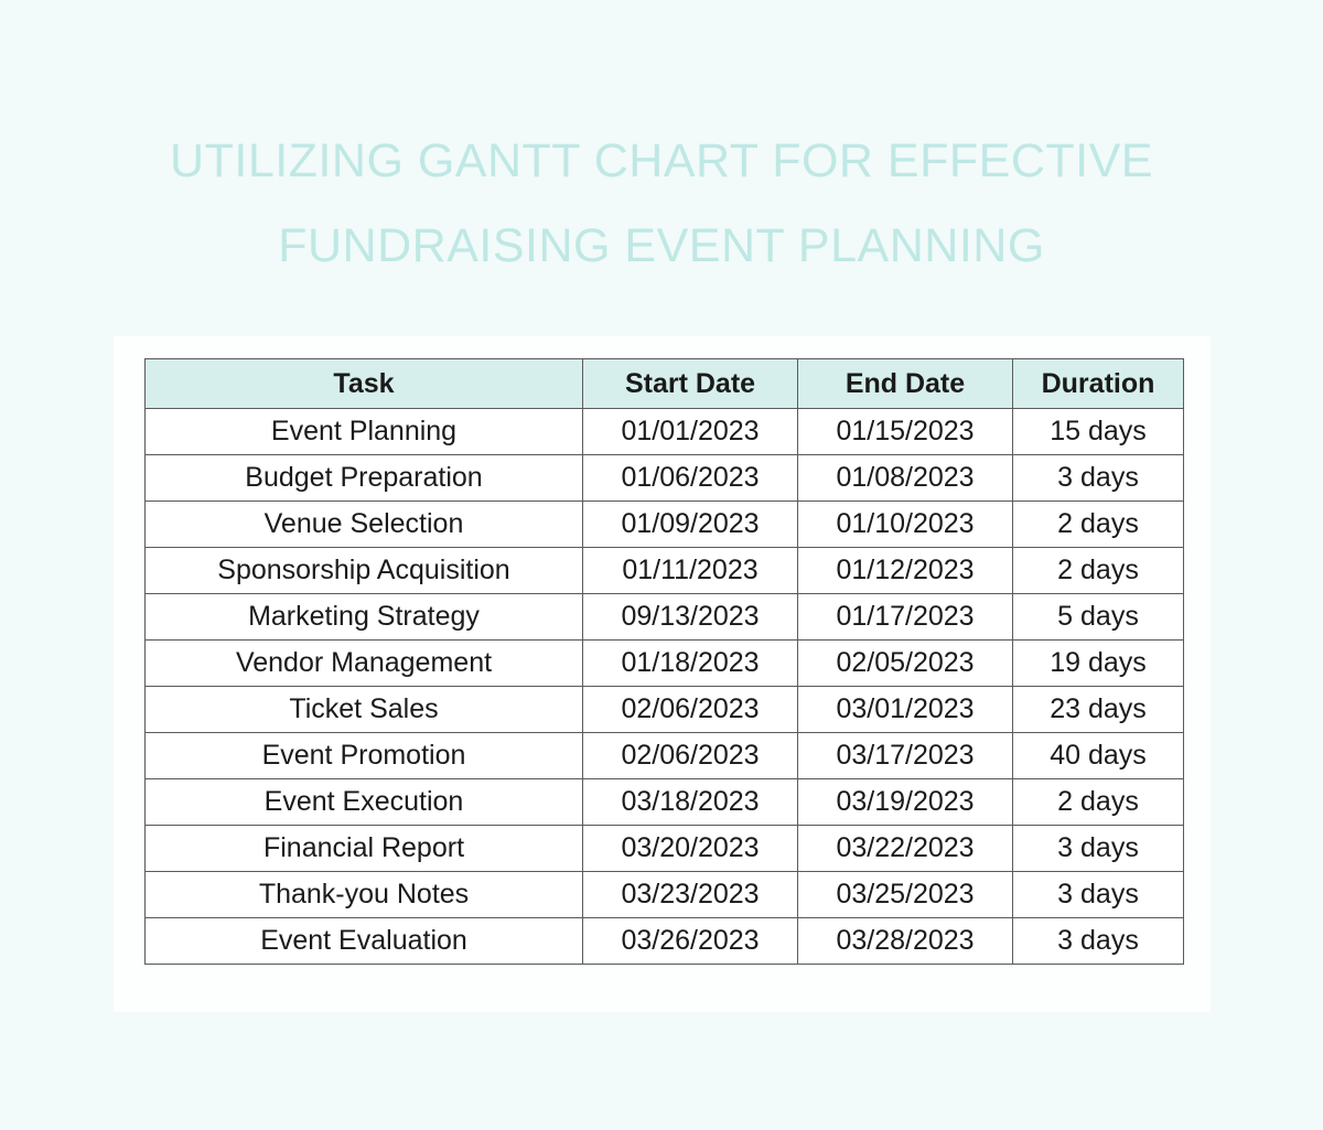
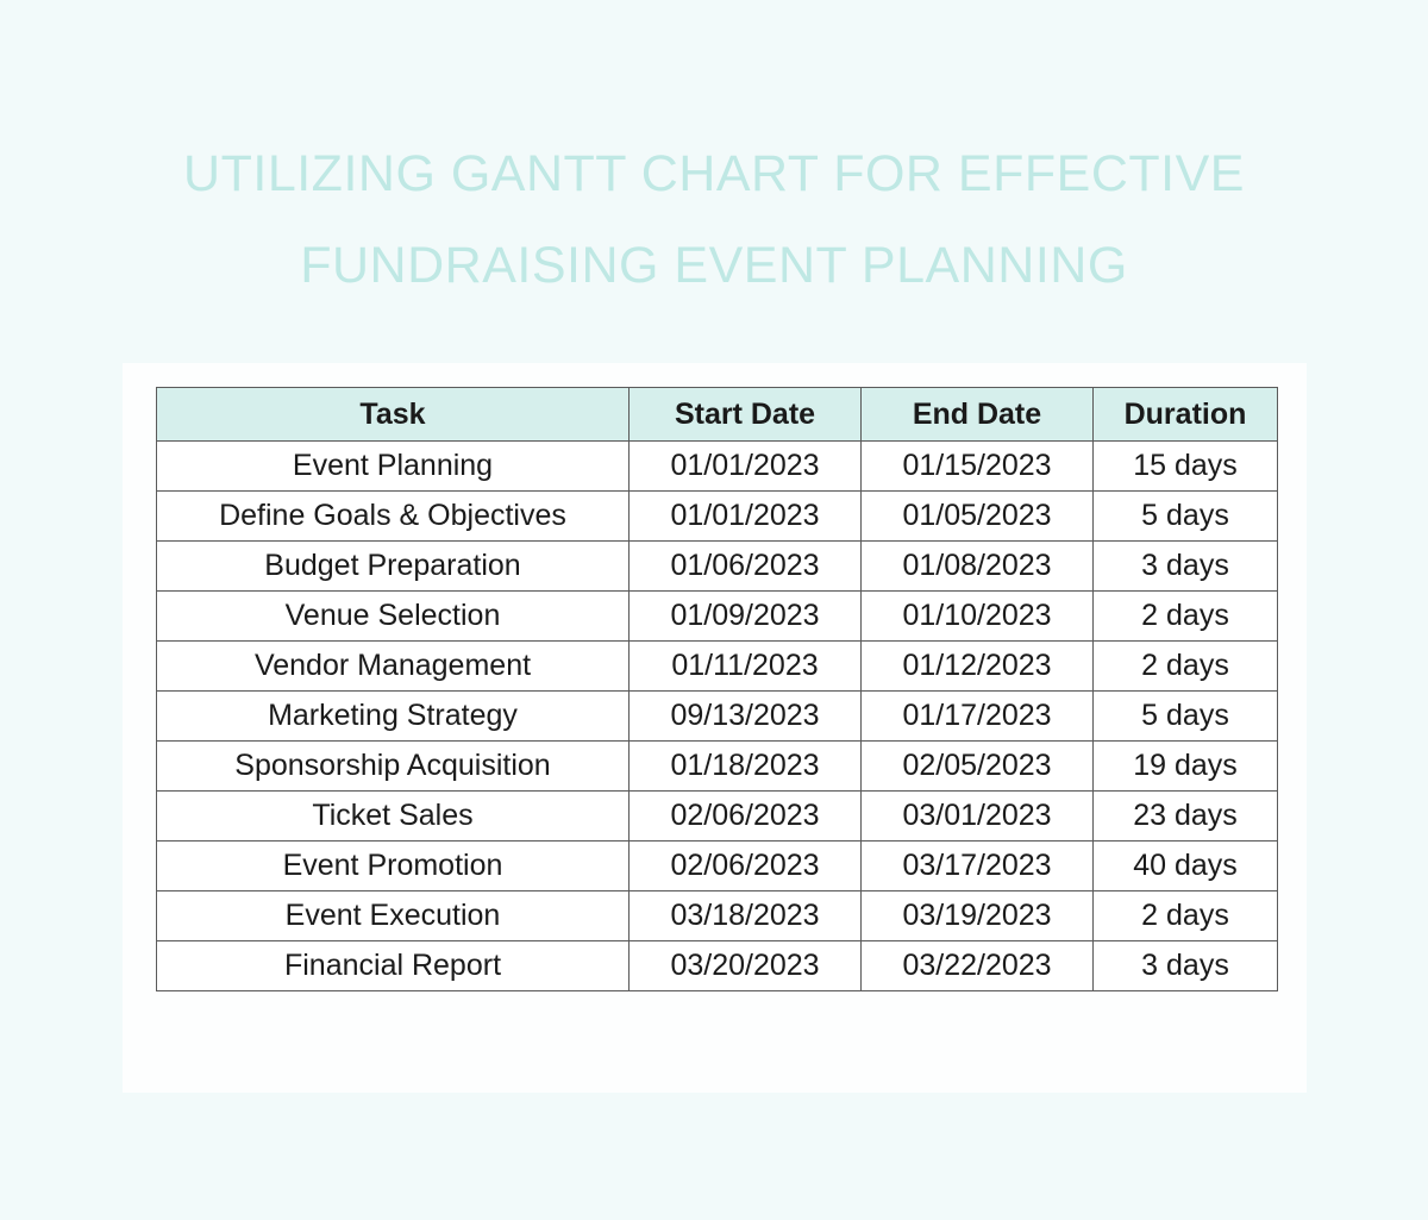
  UTILIZING GANTT CHART FOR EFFECTIVE FUNDRAISING EVENT PLANNING
  Task	Start Date	End Date	Duration
  Event Planning	01/01/2023	01/15/2023	15 days
+ Define Goals & Objectives	01/01/2023	01/05/2023	5 days
  Budget Preparation	01/06/2023	01/08/2023	3 days
  Venue Selection	01/09/2023	01/10/2023	2 days
- Sponsorship Acquisition	01/11/2023	01/12/2023	2 days
+ Vendor Management	01/11/2023	01/12/2023	2 days
  Marketing Strategy	09/13/2023	01/17/2023	5 days
- Vendor Management	01/18/2023	02/05/2023	19 days
+ Sponsorship Acquisition	01/18/2023	02/05/2023	19 days
  Ticket Sales	02/06/2023	03/01/2023	23 days
  Event Promotion	02/06/2023	03/17/2023	40 days
  Event Execution	03/18/2023	03/19/2023	2 days
  Financial Report	03/20/2023	03/22/2023	3 days
- Thank-you Notes	03/23/2023	03/25/2023	3 days
- Event Evaluation	03/26/2023	03/28/2023	3 days
